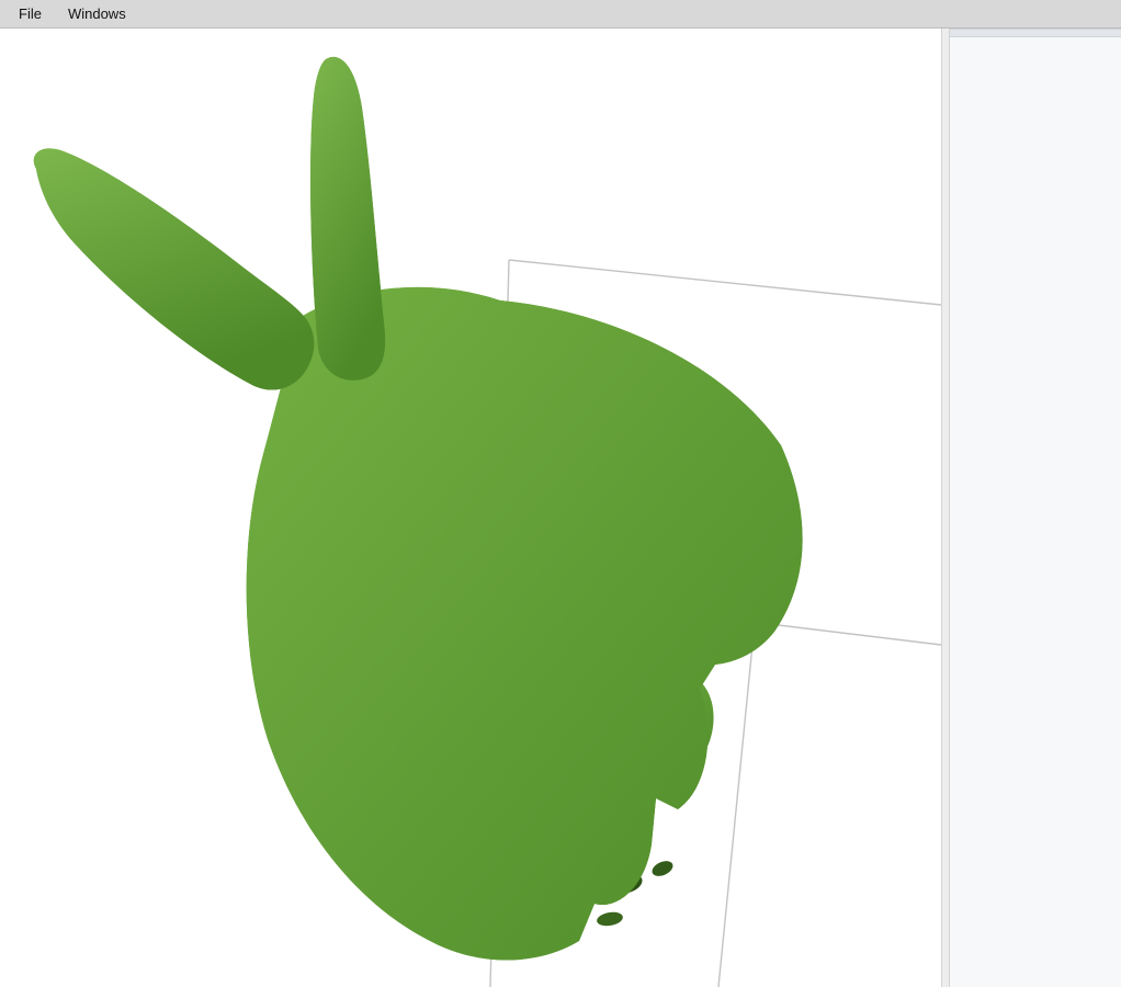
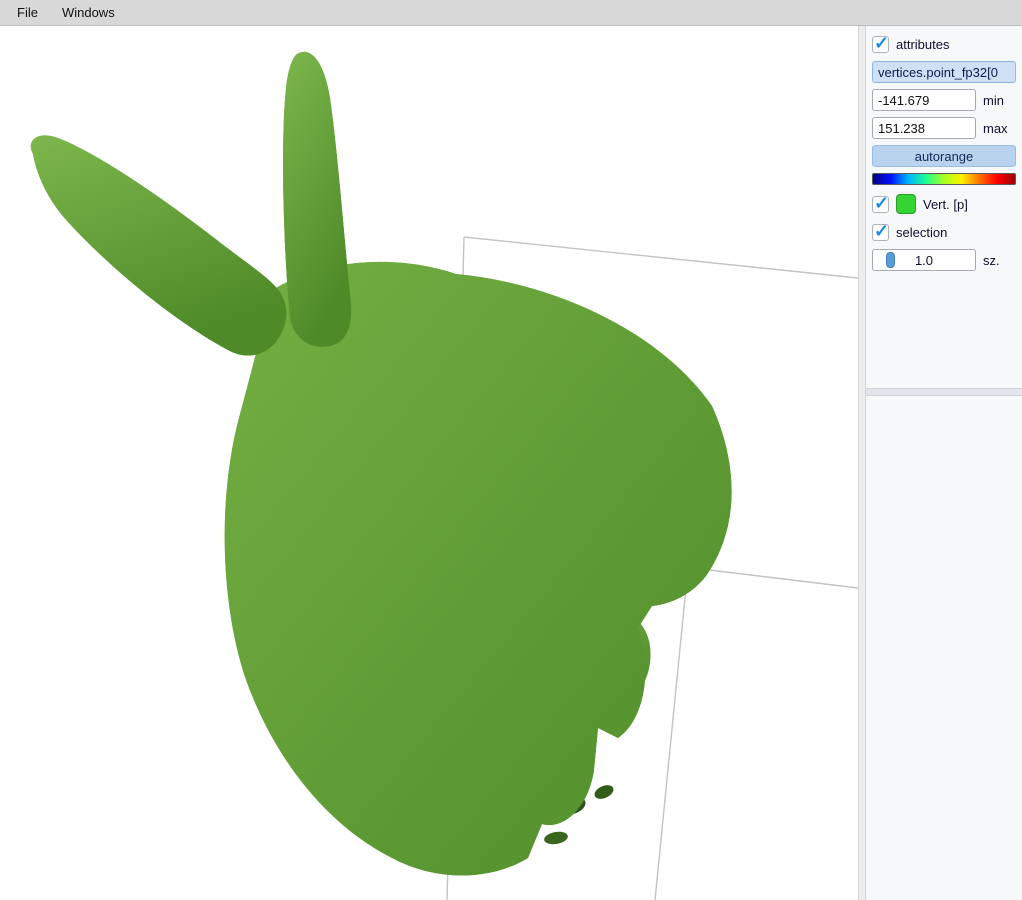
  File
  Windows
+ attributes
+ vertices.point_fp32[0
+ -141.679
+ min
+ 151.238
+ max
+ autorange
+ Vert. [p]
+ selection
+ 1.0
+ sz.
